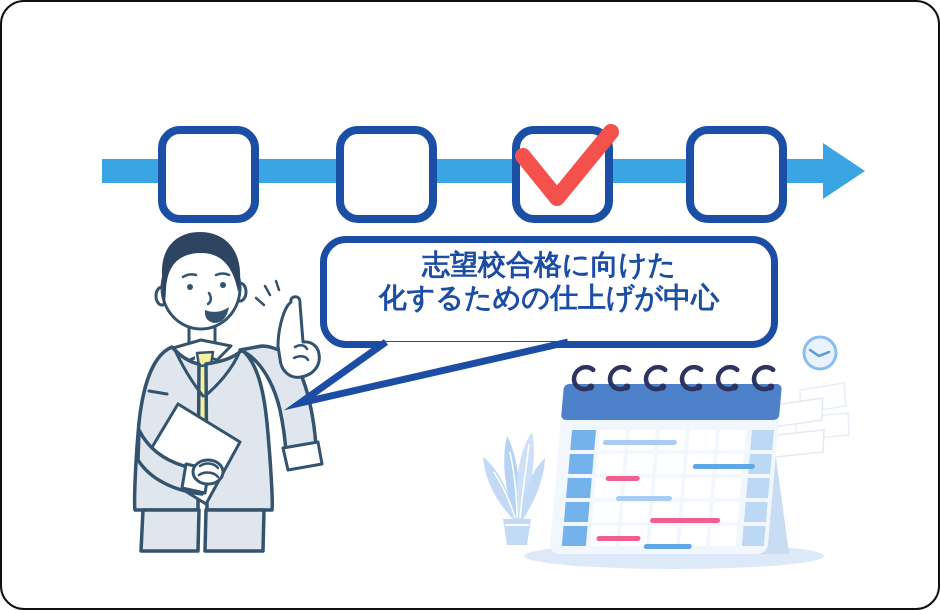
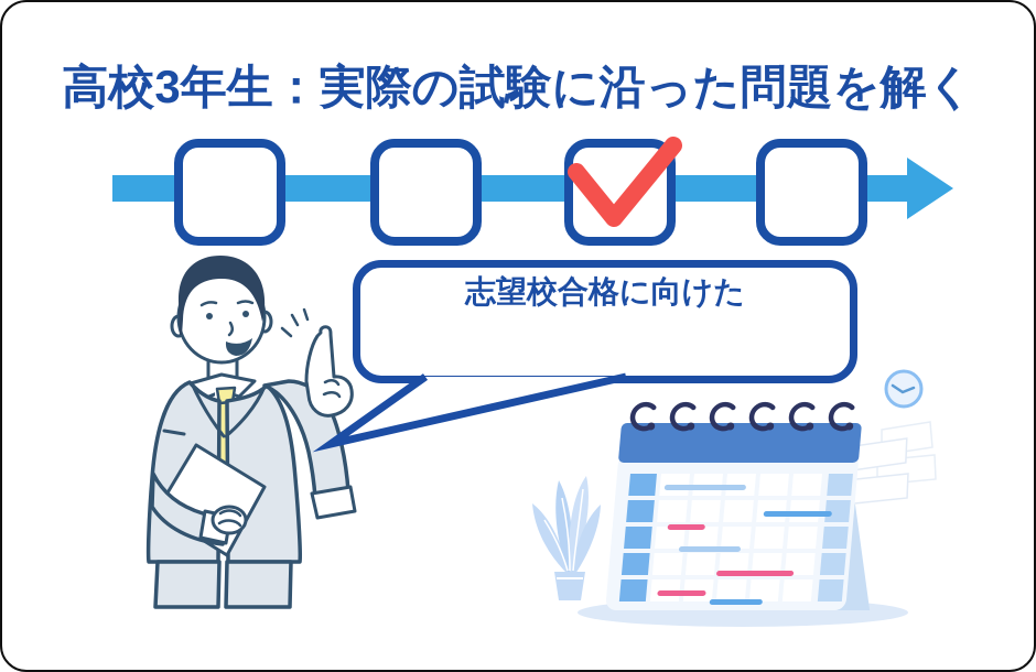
+ 高校3年生：実際の試験に沿った問題を解く
  志望校合格に向けた
- 化するための仕上げが中心
